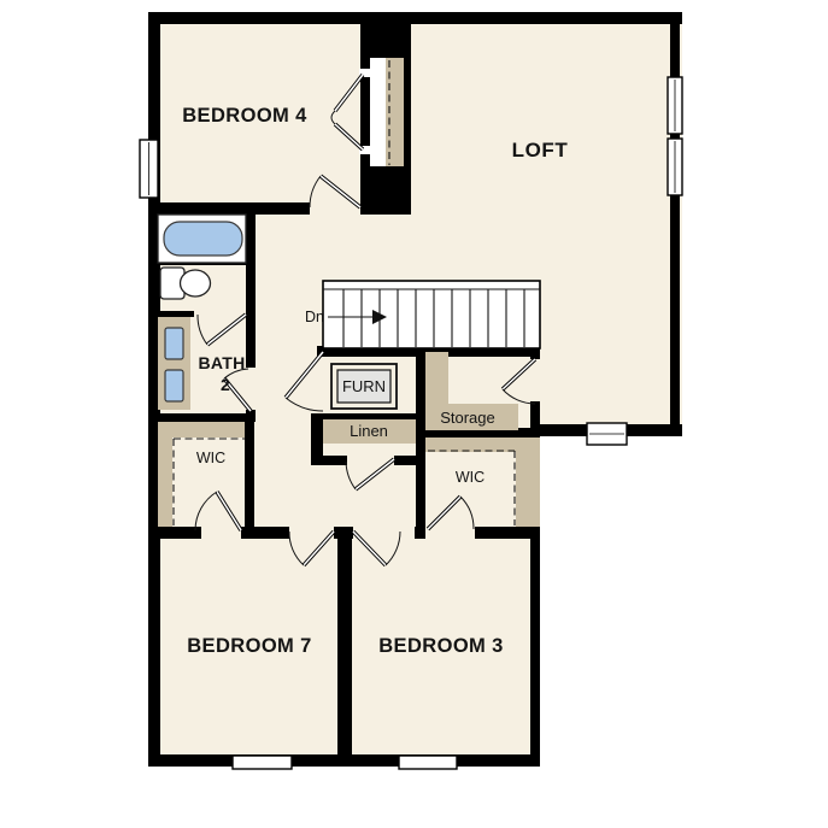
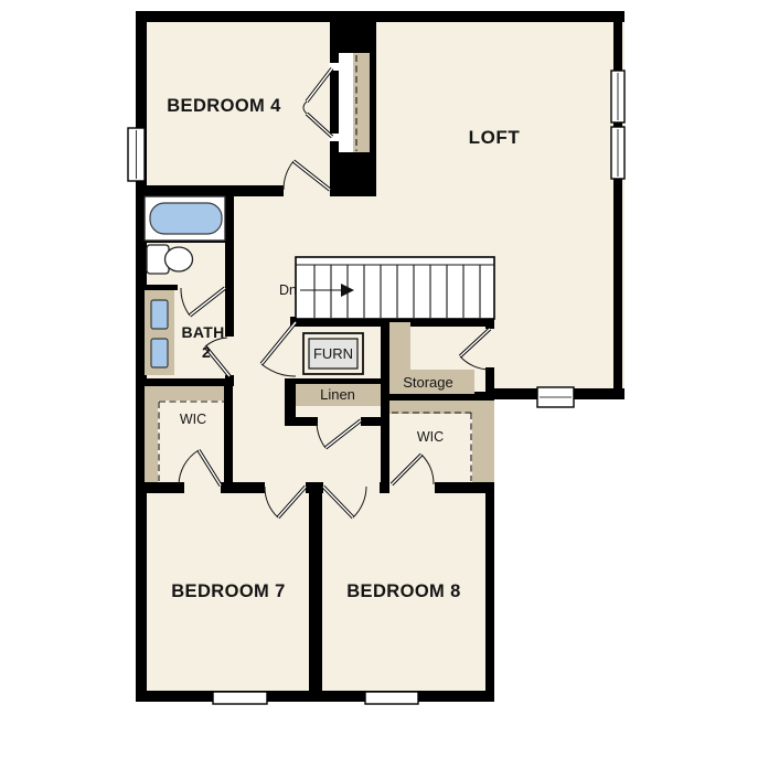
  BEDROOM 4
  LOFT
  BATH
  2
  Dn
  FURN
  Linen
  Storage
  WIC
  WIC
  BEDROOM 7
- BEDROOM 3
+ BEDROOM 8
